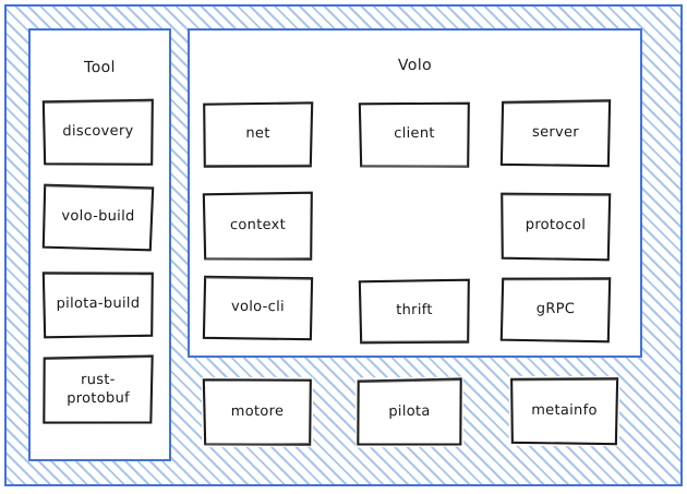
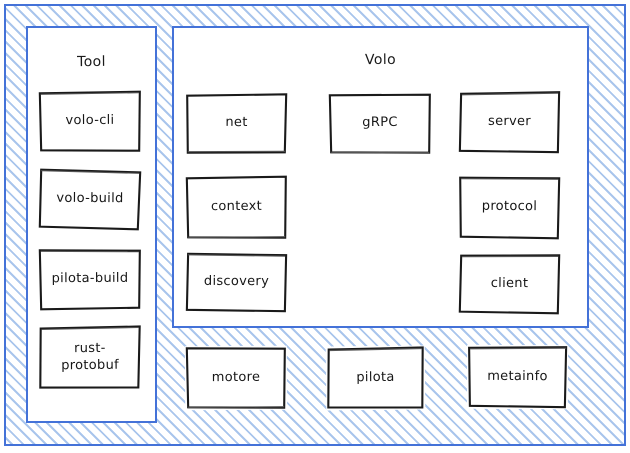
  Tool
  Volo
- discovery
+ volo-cli
  volo-build
  pilota-build
  rust-protobuf
  net
- client
+ gRPC
  server
  context
  protocol
- volo-cli
+ discovery
- thrift
- gRPC
+ client
  motore
  pilota
  metainfo
